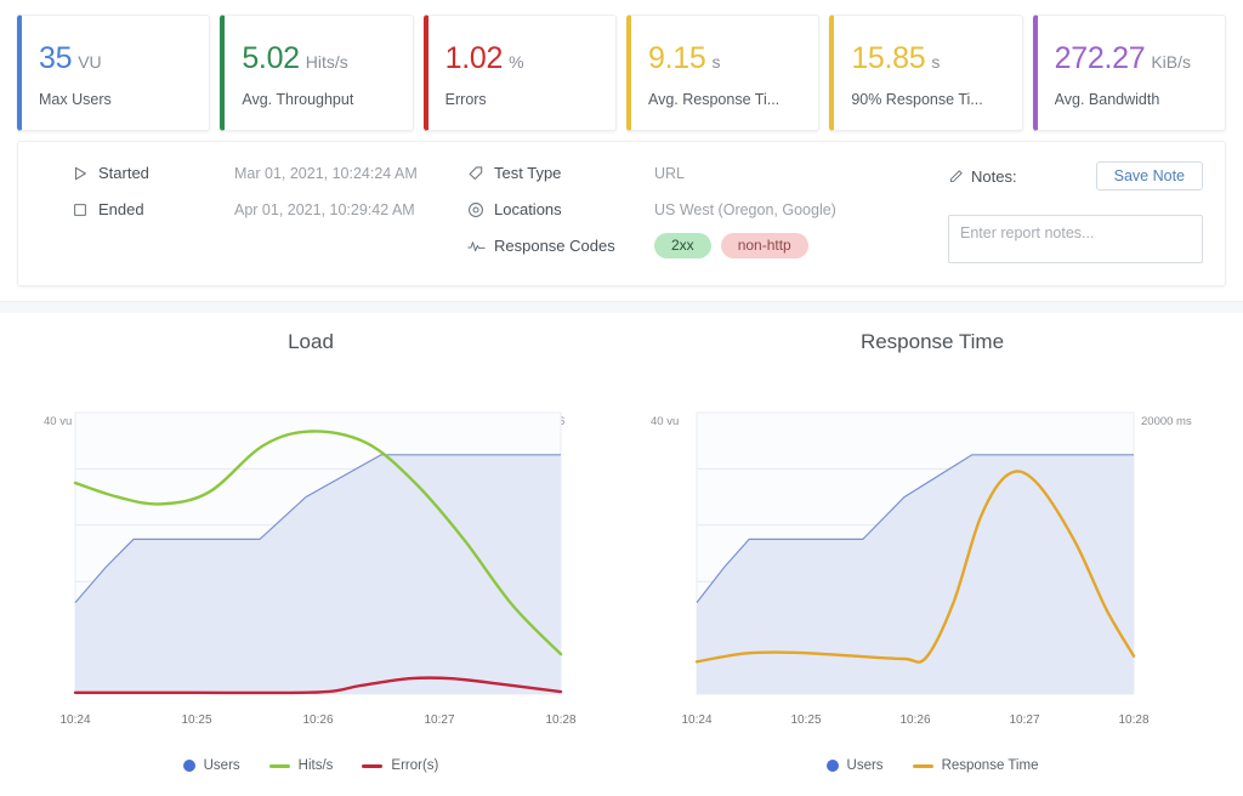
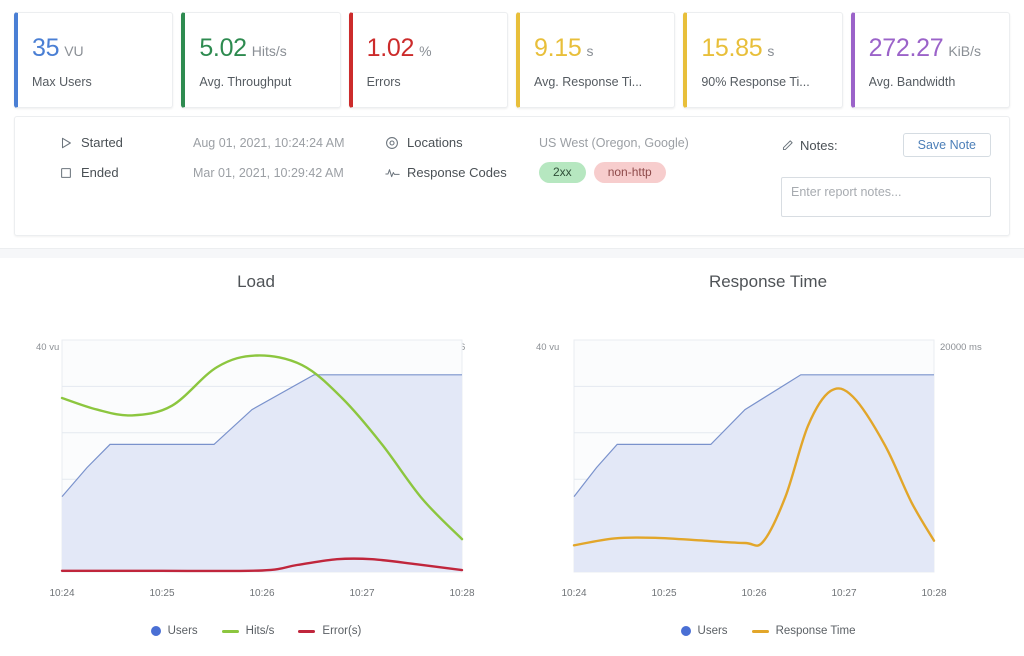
  35 VU
  Max Users
  5.02 Hits/s
  Avg. Throughput
  1.02 %
  Errors
  9.15 s
  Avg. Response Ti...
  15.85 s
  90% Response Ti...
  272.27 KiB/s
  Avg. Bandwidth
  Started
- Mar 01, 2021, 10:24:24 AM
+ Aug 01, 2021, 10:24:24 AM
  Ended
- Apr 01, 2021, 10:29:42 AM
+ Mar 01, 2021, 10:29:42 AM
- Test Type
- URL
  Locations
  US West (Oregon, Google)
  Response Codes
  2xx
  non-http
  Notes:
  Save Note
  Enter report notes...
  Load
  40 vu
  6
  10:24
  10:25
  10:26
  10:27
  10:28
  Users
  Hits/s
  Error(s)
  Response Time
  40 vu
  20000 ms
  10:24
  10:25
  10:26
  10:27
  10:28
  Users
  Response Time
